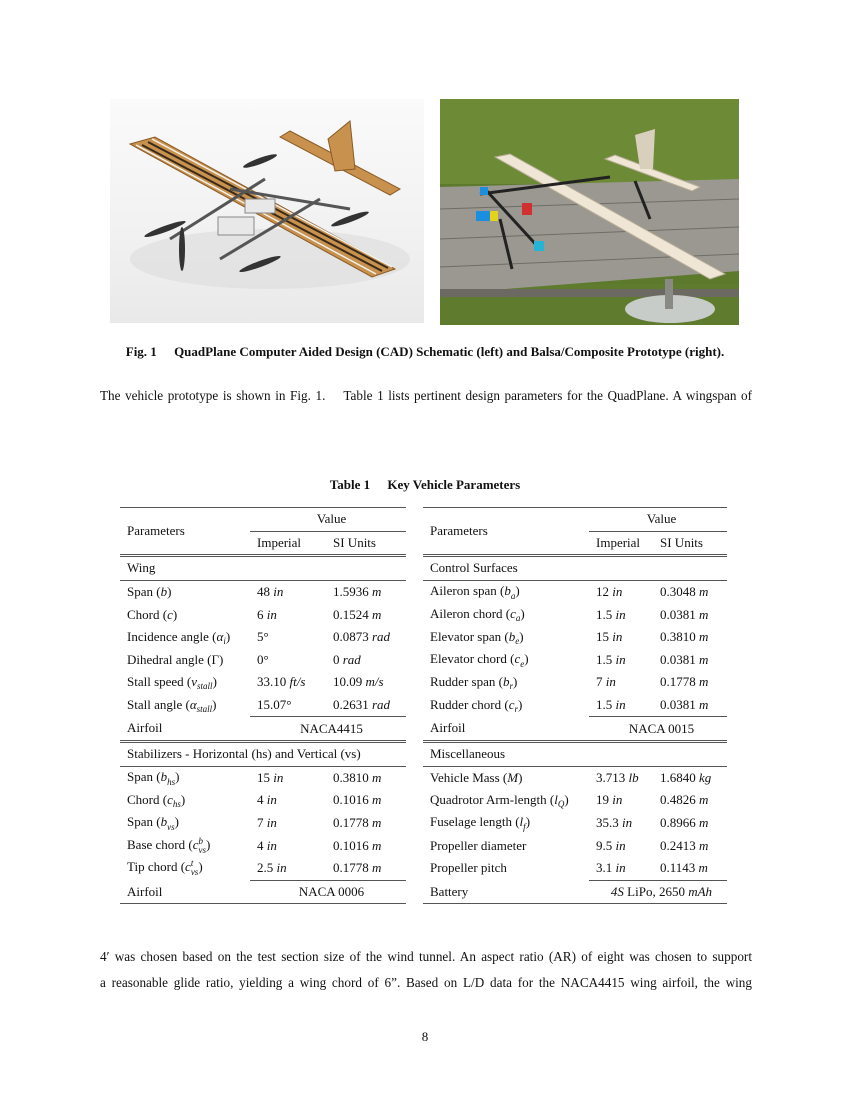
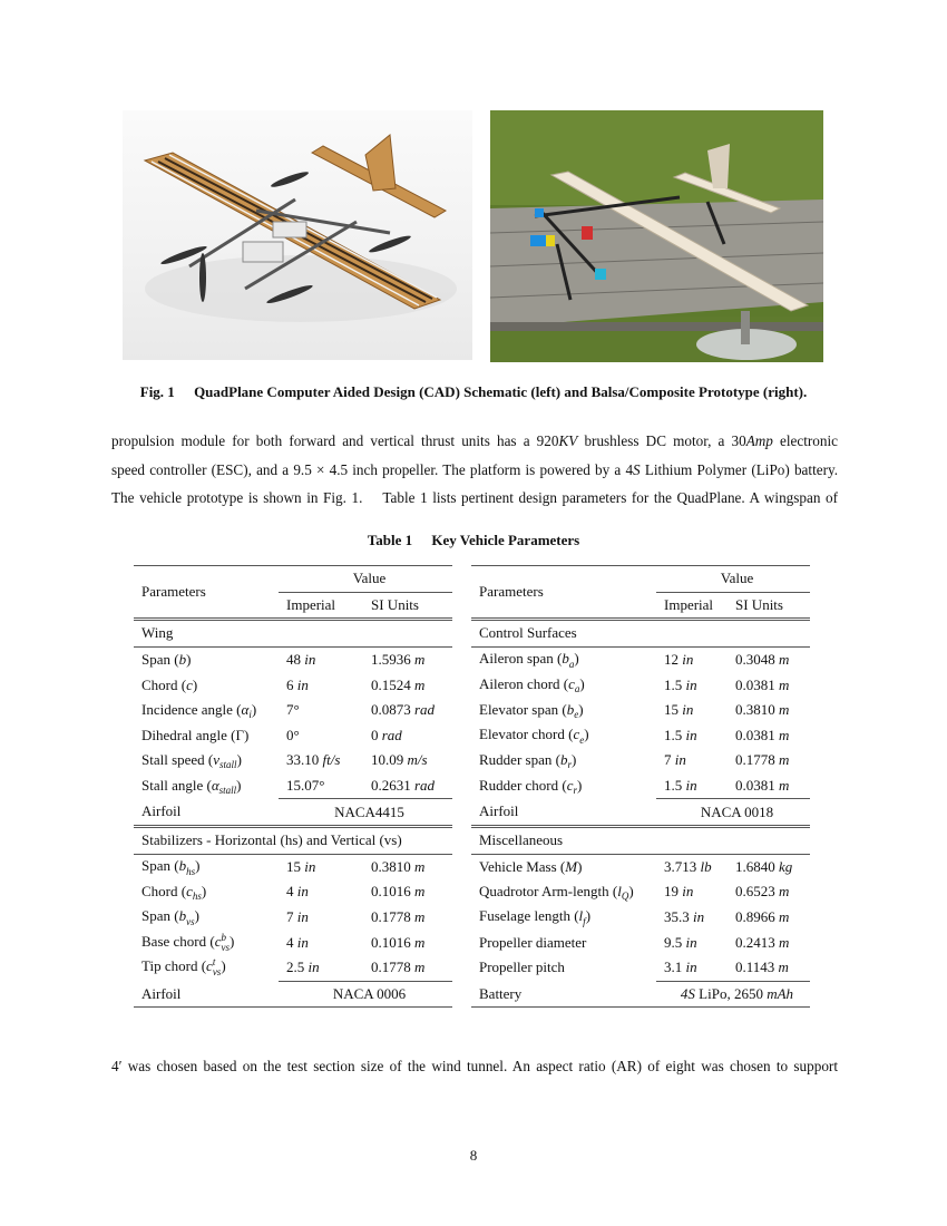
  Fig. 1 QuadPlane Computer Aided Design (CAD) Schematic (left) and Balsa/Composite Prototype (right).
+ propulsion module for both forward and vertical thrust units has a 920KV brushless DC motor, a 30Amp electronic
+ speed controller (ESC), and a 9.5 × 4.5 inch propeller. The platform is powered by a 4S Lithium Polymer (LiPo) battery.
  The vehicle prototype is shown in Fig. 1. Table 1 lists pertinent design parameters for the QuadPlane. A wingspan of
  Table 1 Key Vehicle Parameters
  Parameters	Value
  Imperial	SI Units
  Wing
  Span (b)	48 in	1.5936 m
  Chord (c)	6 in	0.1524 m
- Incidence angle (αi)	5°	0.0873 rad
+ Incidence angle (αi)	7°	0.0873 rad
  Dihedral angle (Γ)	0°	0 rad
  Stall speed (vstall)	33.10 ft/s	10.09 m/s
  Stall angle (αstall)	15.07°	0.2631 rad
  Airfoil	NACA4415
  Stabilizers - Horizontal (hs) and Vertical (vs)
  Span (bhs)	15 in	0.3810 m
  Chord (chs)	4 in	0.1016 m
  Span (bvs)	7 in	0.1778 m
  Base chord (cbvs)	4 in	0.1016 m
  Tip chord (ctvs)	2.5 in	0.1778 m
  Airfoil	NACA 0006
  Parameters	Value
  Imperial	SI Units
  Control Surfaces
  Aileron span (ba)	12 in	0.3048 m
  Aileron chord (ca)	1.5 in	0.0381 m
  Elevator span (be)	15 in	0.3810 m
  Elevator chord (ce)	1.5 in	0.0381 m
  Rudder span (br)	7 in	0.1778 m
  Rudder chord (cr)	1.5 in	0.0381 m
- Airfoil	NACA 0015
+ Airfoil	NACA 0018
  Miscellaneous
  Vehicle Mass (M)	3.713 lb	1.6840 kg
- Quadrotor Arm-length (lQ)	19 in	0.4826 m
+ Quadrotor Arm-length (lQ)	19 in	0.6523 m
  Fuselage length (lf)	35.3 in	0.8966 m
  Propeller diameter	9.5 in	0.2413 m
  Propeller pitch	3.1 in	0.1143 m
  Battery	4S LiPo, 2650 mAh
  4′ was chosen based on the test section size of the wind tunnel. An aspect ratio (AR) of eight was chosen to support
- a reasonable glide ratio, yielding a wing chord of 6”. Based on L/D data for the NACA4415 wing airfoil, the wing
  8
